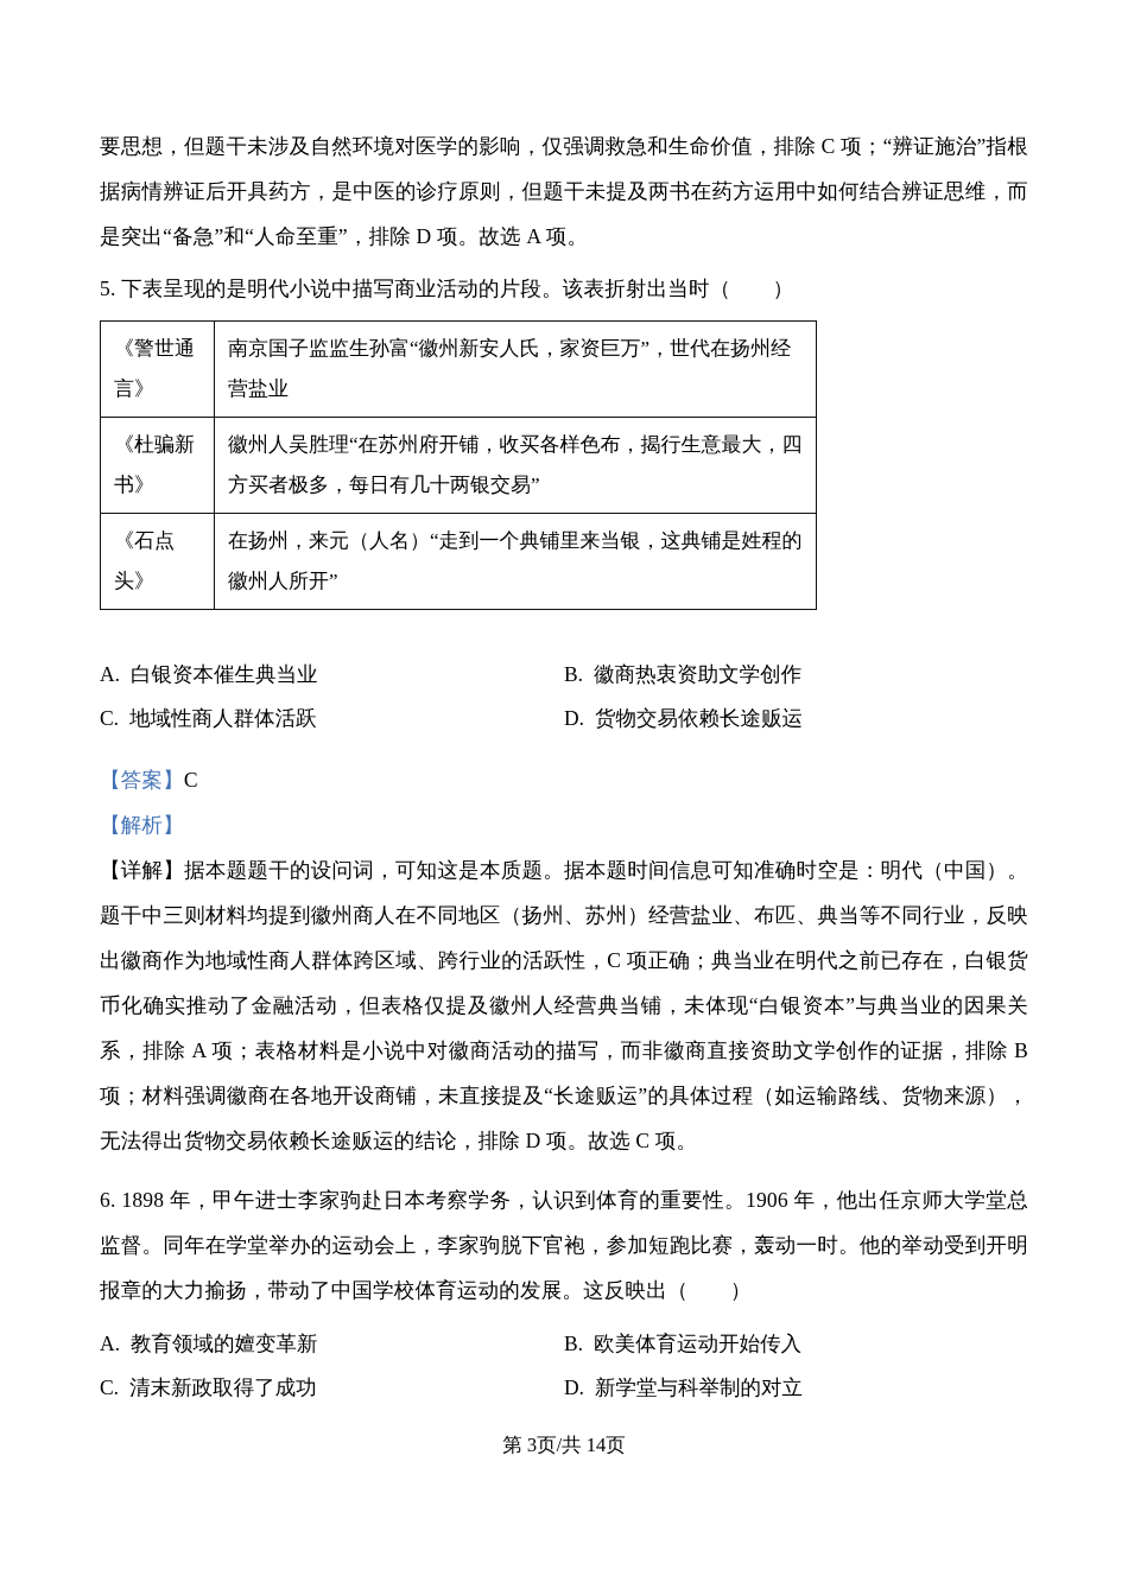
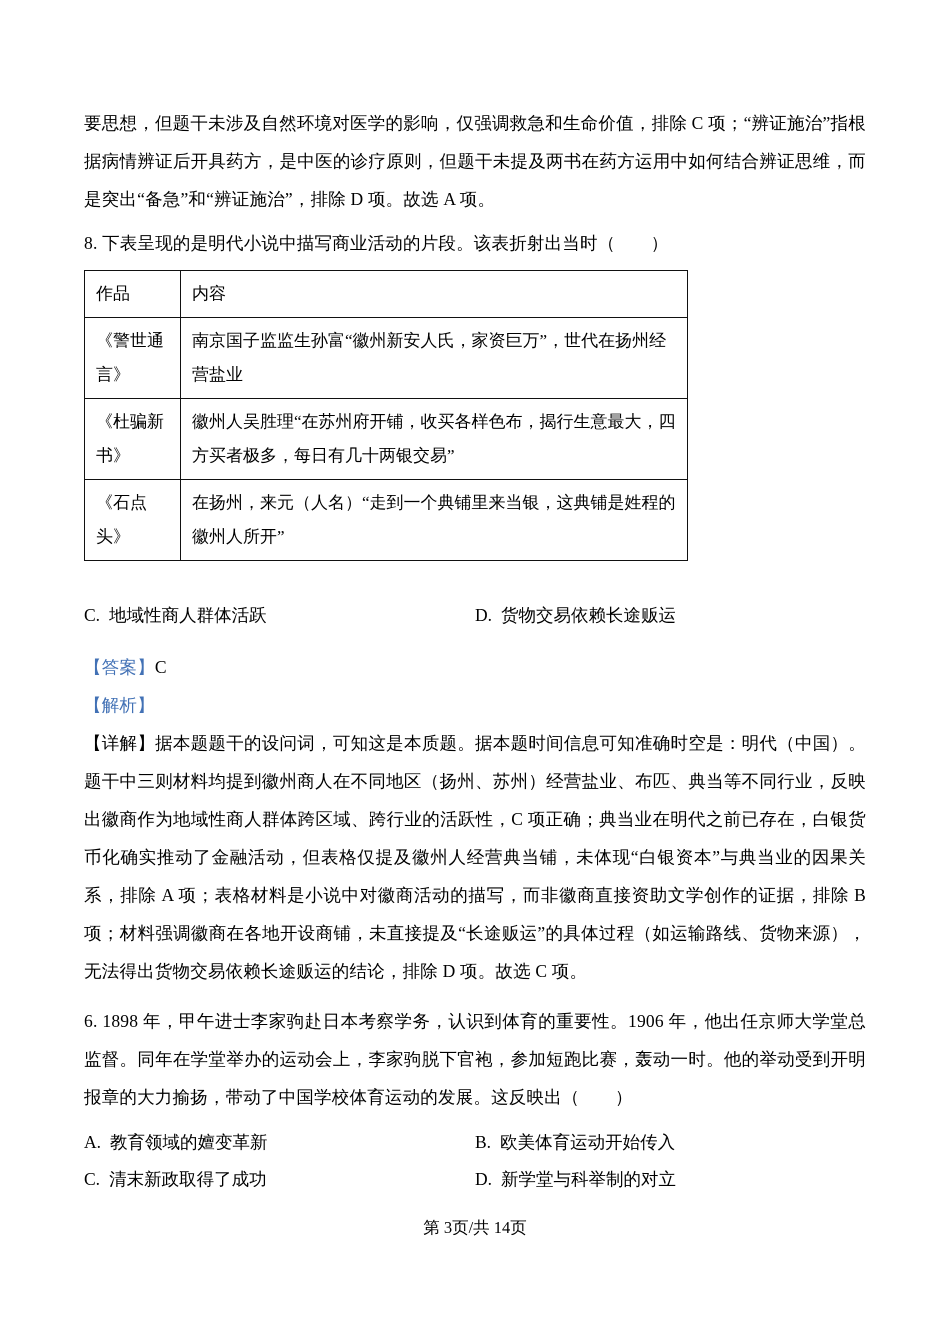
- 要思想，但题干未涉及自然环境对医学的影响，仅强调救急和生命价值，排除 C 项；“辨证施治”指根据病情辨证后开具药方，是中医的诊疗原则，但题干未提及两书在药方运用中如何结合辨证思维，而是突出“备急”和“人命至重”，排除 D 项。故选 A 项。
+ 要思想，但题干未涉及自然环境对医学的影响，仅强调救急和生命价值，排除 C 项；“辨证施治”指根据病情辨证后开具药方，是中医的诊疗原则，但题干未提及两书在药方运用中如何结合辨证思维，而是突出“备急”和“辨证施治”，排除 D 项。故选 A 项。
- 5. 下表呈现的是明代小说中描写商业活动的片段。该表折射出当时（ ）
+ 8. 下表呈现的是明代小说中描写商业活动的片段。该表折射出当时（ ）
+ 作品	内容
  《警世通言》	南京国子监监生孙富“徽州新安人氏，家资巨万”，世代在扬州经营盐业
  《杜骗新书》	徽州人吴胜理“在苏州府开铺，收买各样色布，揭行生意最大，四方买者极多，每日有几十两银交易”
  《石点头》	在扬州，来元（人名）“走到一个典铺里来当银，这典铺是姓程的徽州人所开”
- A. 白银资本催生典当业
- B. 徽商热衷资助文学创作
  C. 地域性商人群体活跃
  D. 货物交易依赖长途贩运
  【答案】C
  【解析】
  【详解】据本题题干的设问词，可知这是本质题。据本题时间信息可知准确时空是：明代（中国）。题干中三则材料均提到徽州商人在不同地区（扬州、苏州）经营盐业、布匹、典当等不同行业，反映出徽商作为地域性商人群体跨区域、跨行业的活跃性，C 项正确；典当业在明代之前已存在，白银货币化确实推动了金融活动，但表格仅提及徽州人经营典当铺，未体现“白银资本”与典当业的因果关系，排除 A 项；表格材料是小说中对徽商活动的描写，而非徽商直接资助文学创作的证据，排除 B 项；材料强调徽商在各地开设商铺，未直接提及“长途贩运”的具体过程（如运输路线、货物来源），无法得出货物交易依赖长途贩运的结论，排除 D 项。故选 C 项。
  6. 1898 年，甲午进士李家驹赴日本考察学务，认识到体育的重要性。1906 年，他出任京师大学堂总监督。同年在学堂举办的运动会上，李家驹脱下官袍，参加短跑比赛，轰动一时。他的举动受到开明报章的大力揄扬，带动了中国学校体育运动的发展。这反映出（ ）
  A. 教育领域的嬗变革新
  B. 欧美体育运动开始传入
  C. 清末新政取得了成功
  D. 新学堂与科举制的对立
  第 3页/共 14页
